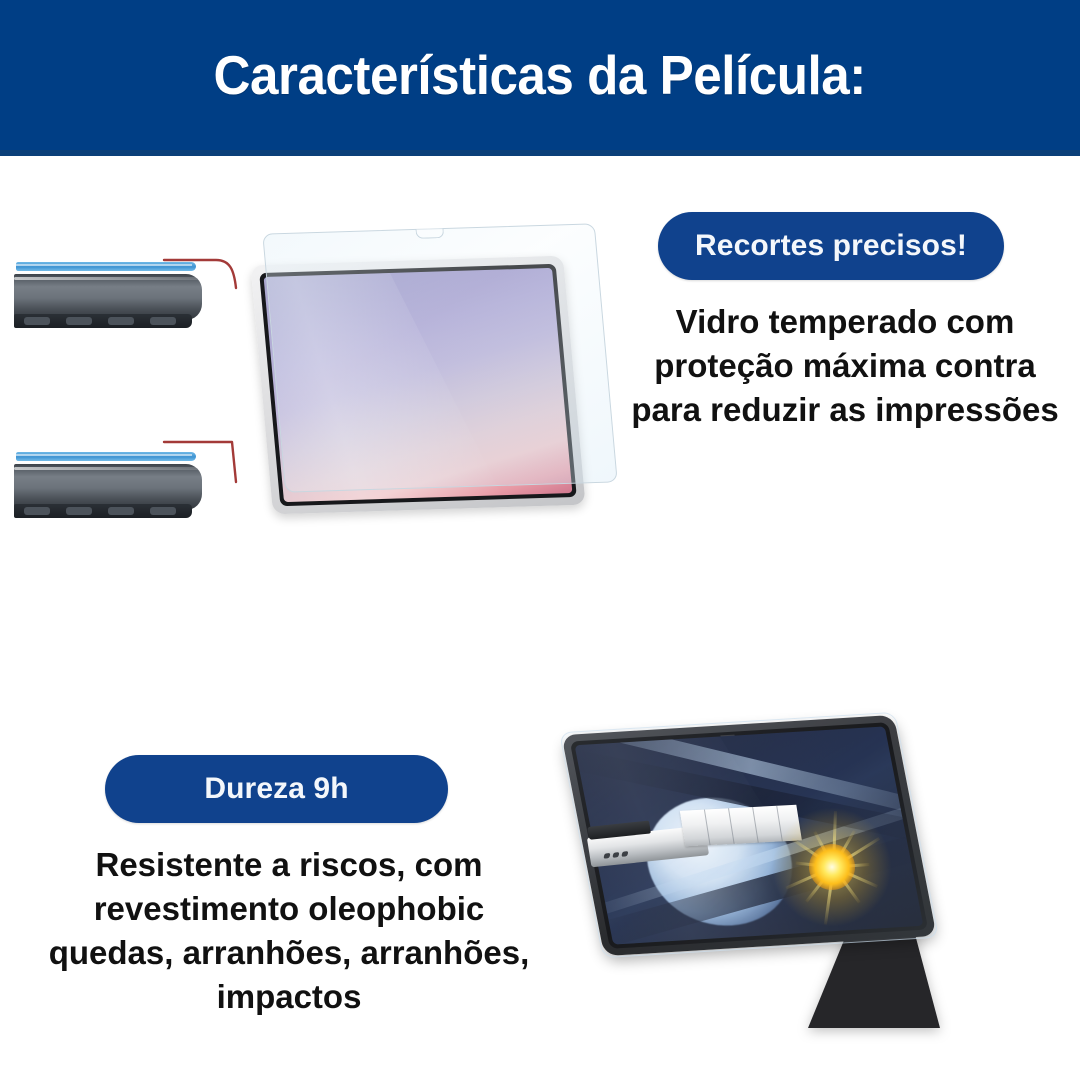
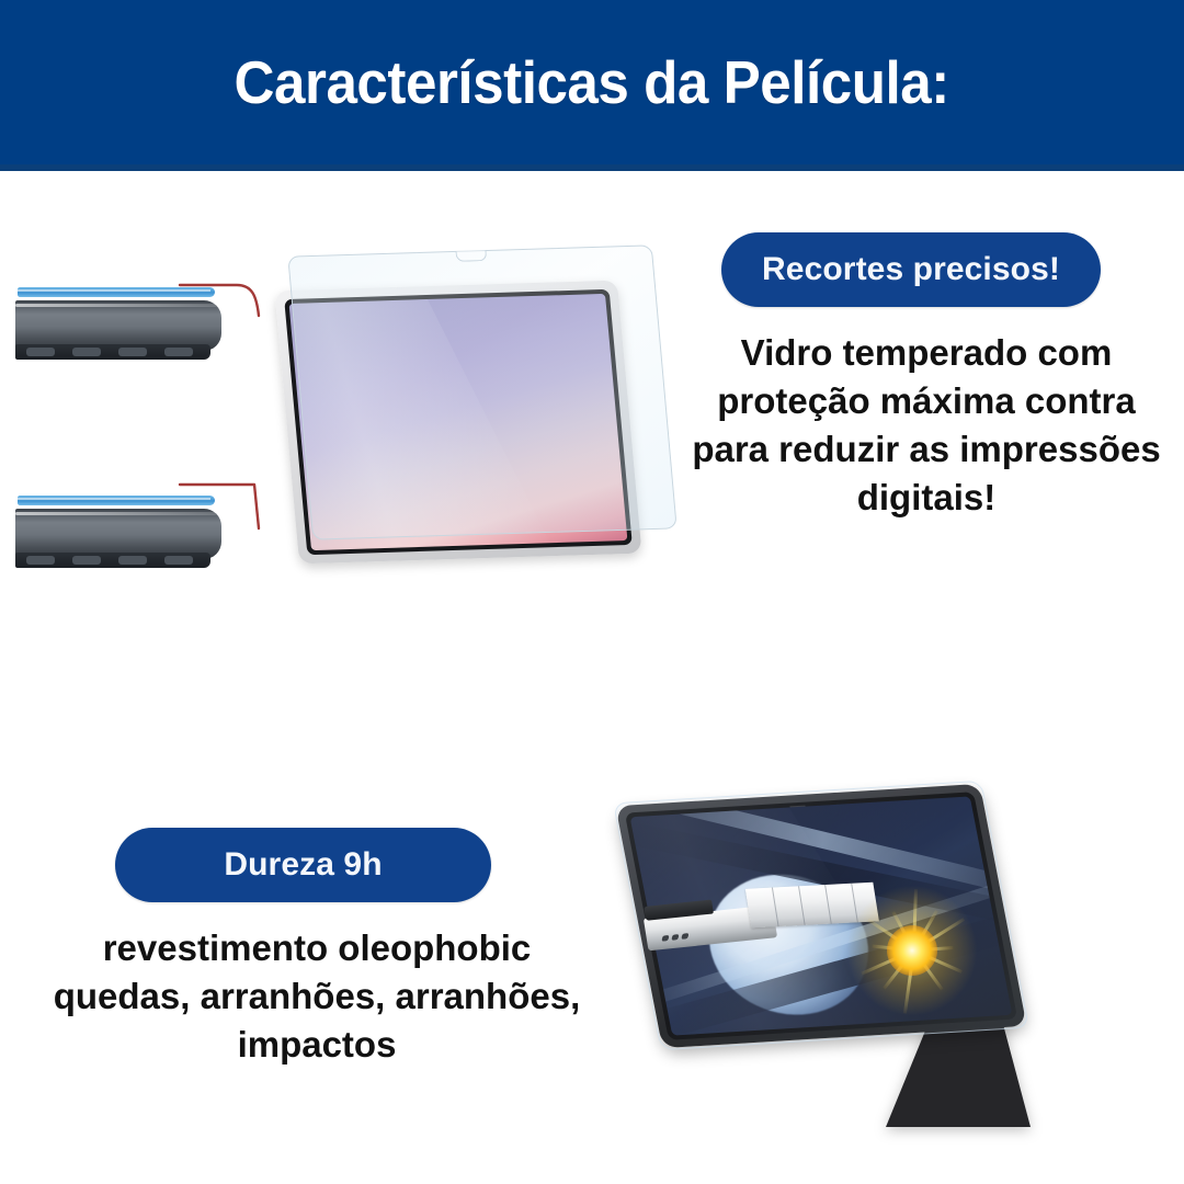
  Características da Película:
  Recortes precisos!
  Vidro temperado com
  proteção máxima contra
  para reduzir as impressões
+ digitais!
  Dureza 9h
- Resistente a riscos, com
  revestimento oleophobic
  quedas, arranhões, arranhões,
  impactos
